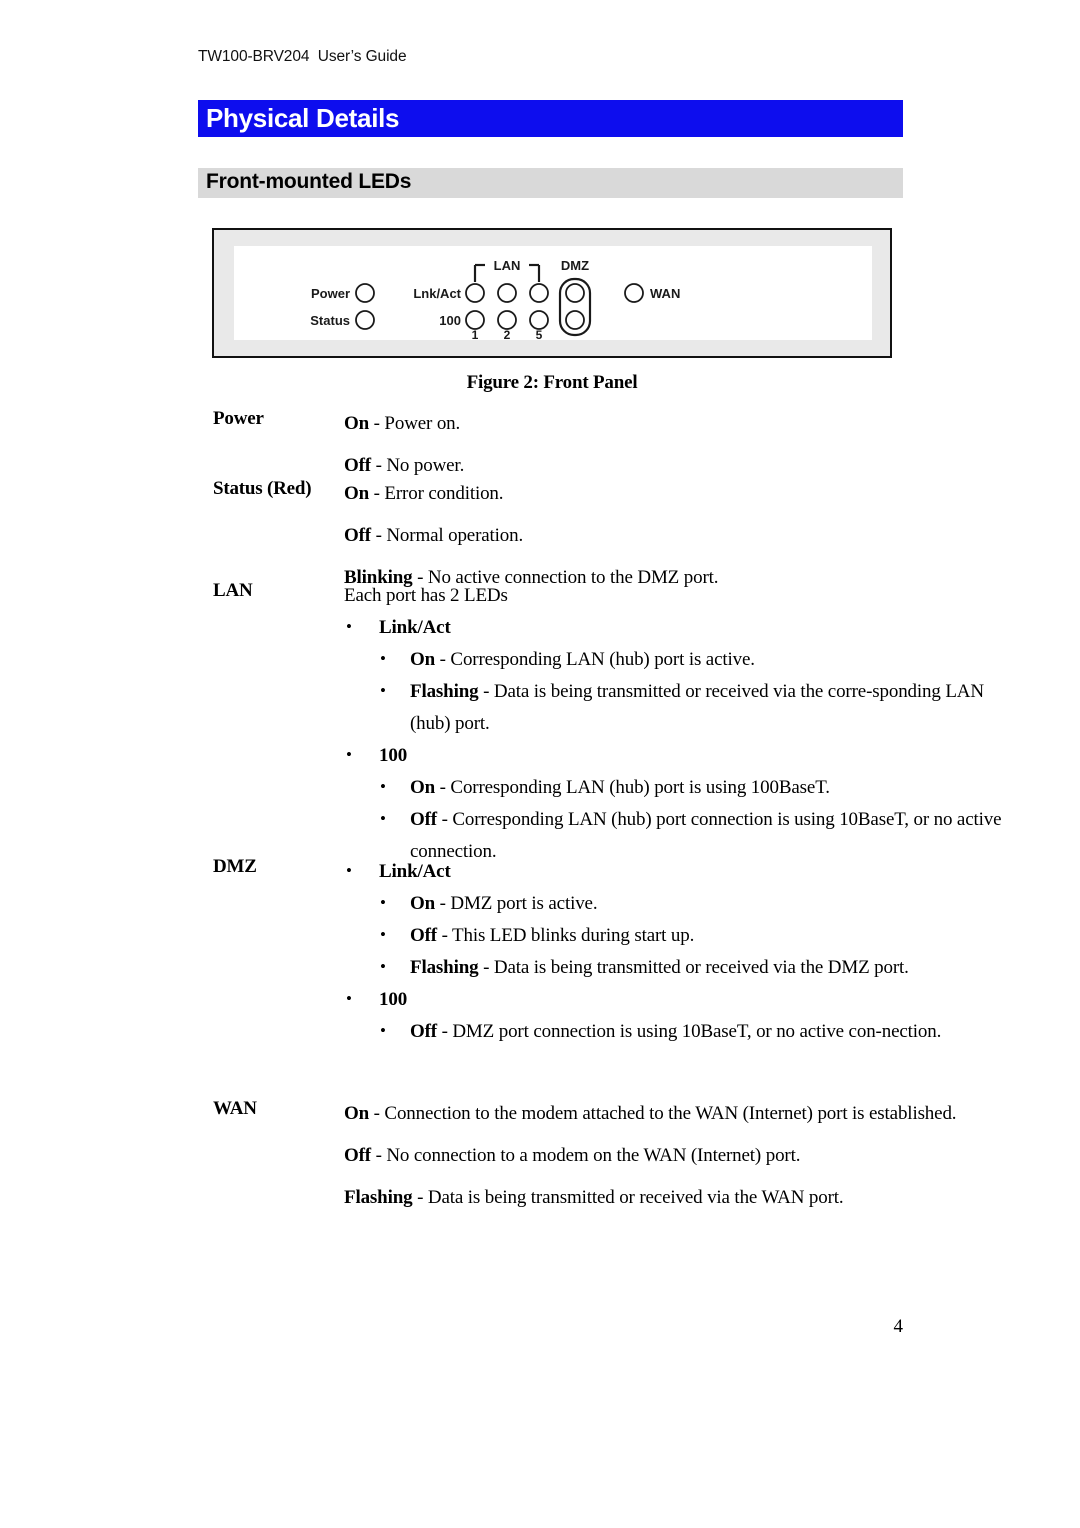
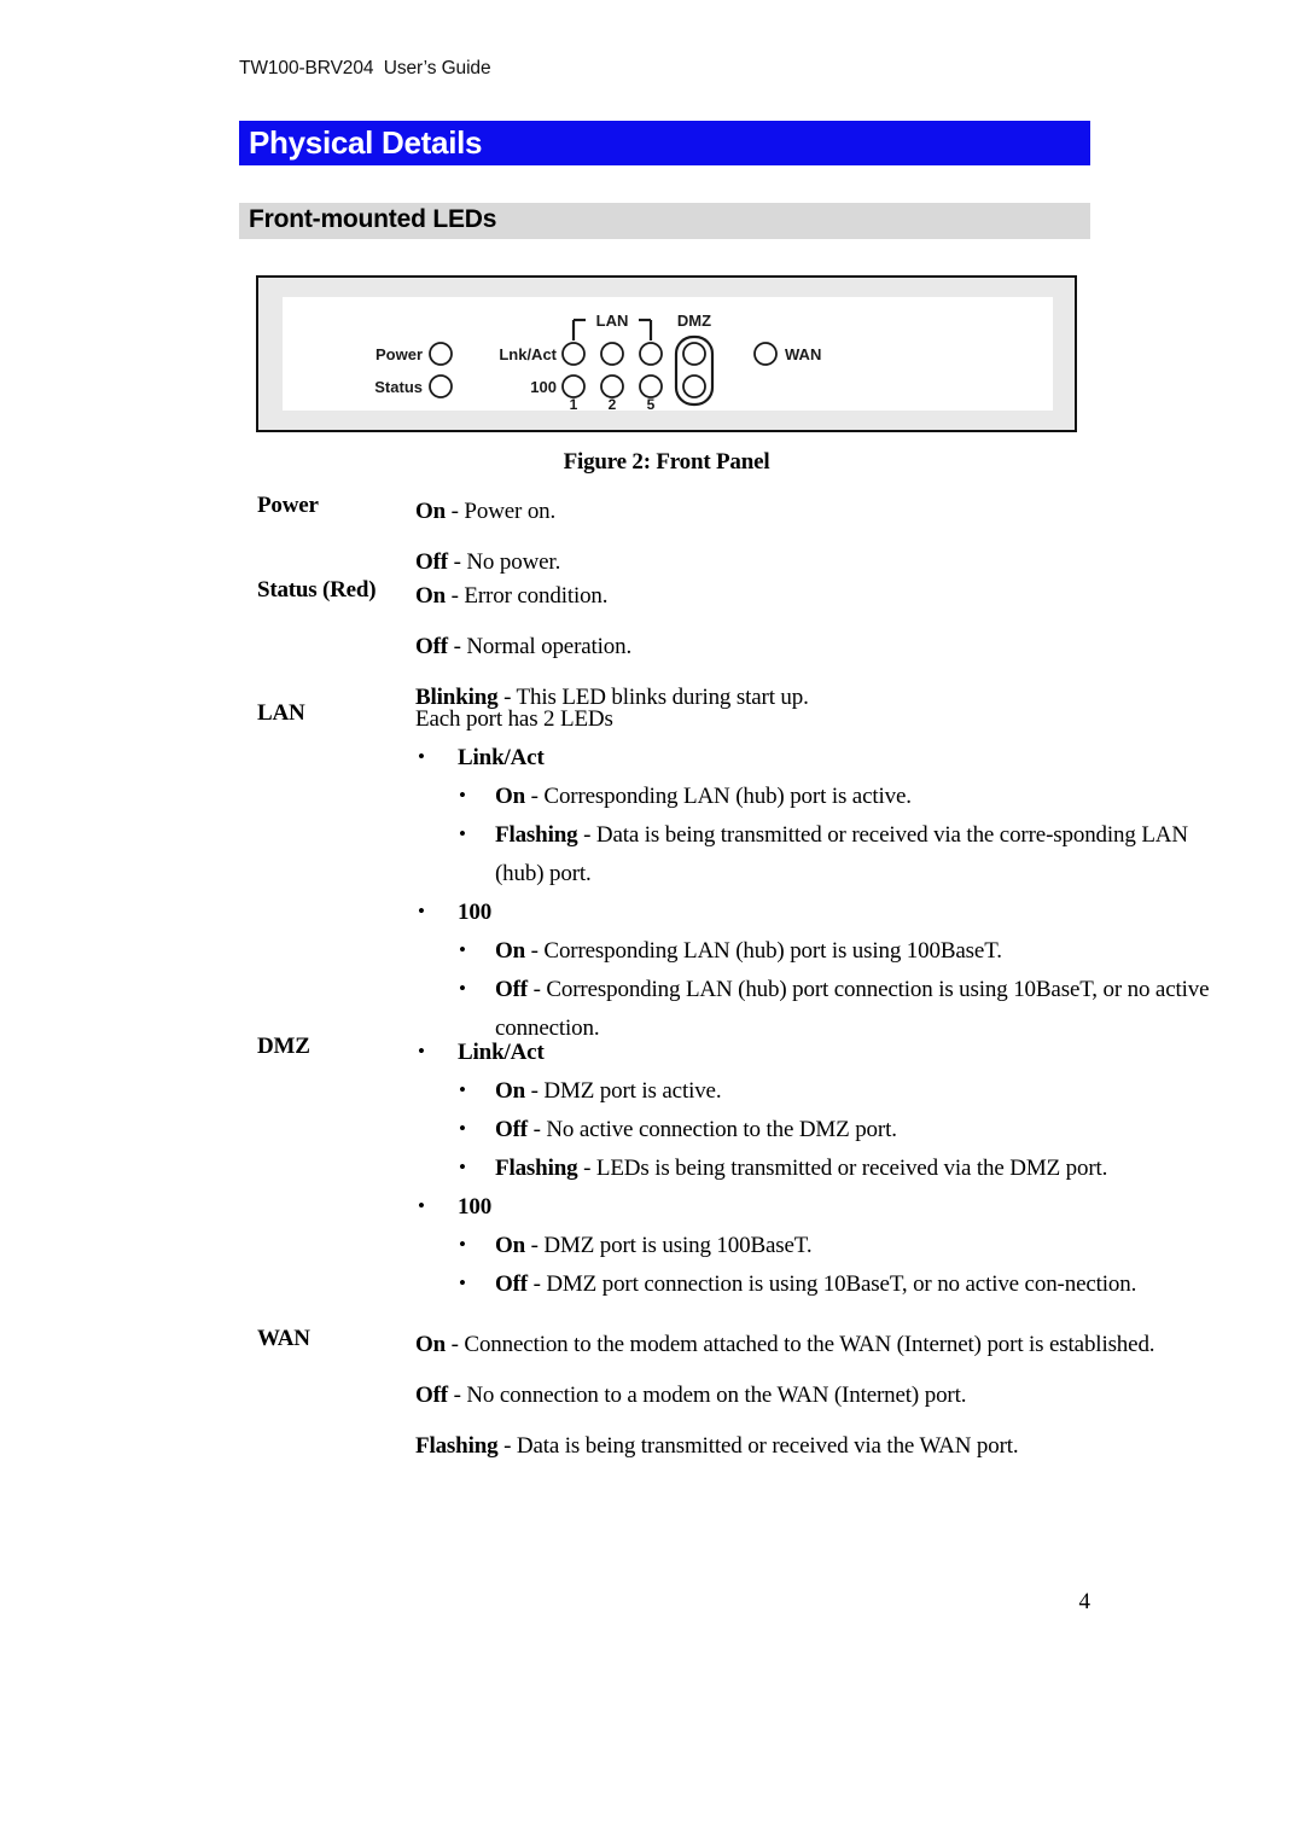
  TW100-BRV204 User’s Guide
  Physical Details
  Front-mounted LEDs
  Power
  Status
  Lnk/Act
  100
  LAN
  DMZ
  WAN
  1
  2
  5
  Figure 2: Front Panel
  Power
  On - Power on.
  Off - No power.
  Status (Red)
  On - Error condition.
  Off - Normal operation.
- Blinking - No active connection to the DMZ port.
+ Blinking - This LED blinks during start up.
  LAN
  Each port has 2 LEDs
  Link/Act
  On - Corresponding LAN (hub) port is active.
  Flashing - Data is being transmitted or received via the corre-sponding LAN (hub) port.
  100
  On - Corresponding LAN (hub) port is using 100BaseT.
  Off - Corresponding LAN (hub) port connection is using 10BaseT, or no active connection.
  DMZ
  Link/Act
  On - DMZ port is active.
- Off - This LED blinks during start up.
+ Off - No active connection to the DMZ port.
- Flashing - Data is being transmitted or received via the DMZ port.
+ Flashing - LEDs is being transmitted or received via the DMZ port.
  100
+ On - DMZ port is using 100BaseT.
  Off - DMZ port connection is using 10BaseT, or no active con-nection.
  WAN
  On - Connection to the modem attached to the WAN (Internet) port is established.
  Off - No connection to a modem on the WAN (Internet) port.
  Flashing - Data is being transmitted or received via the WAN port.
  4
